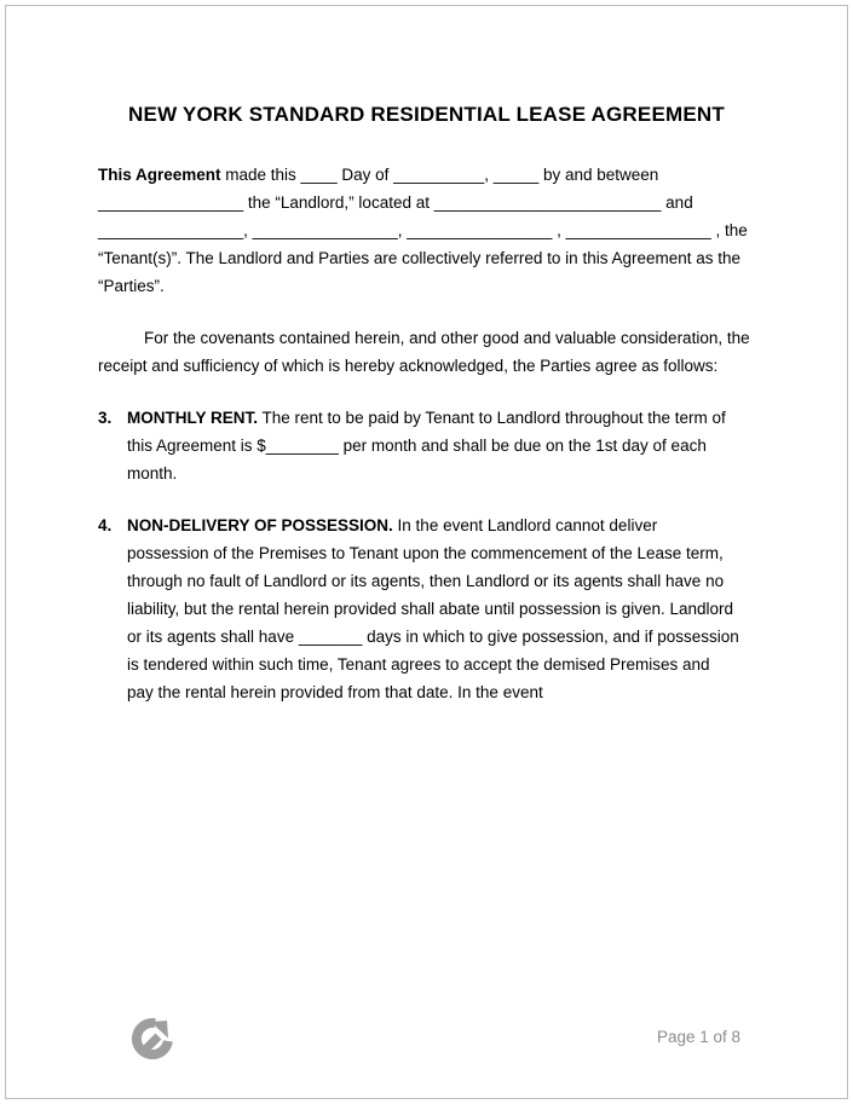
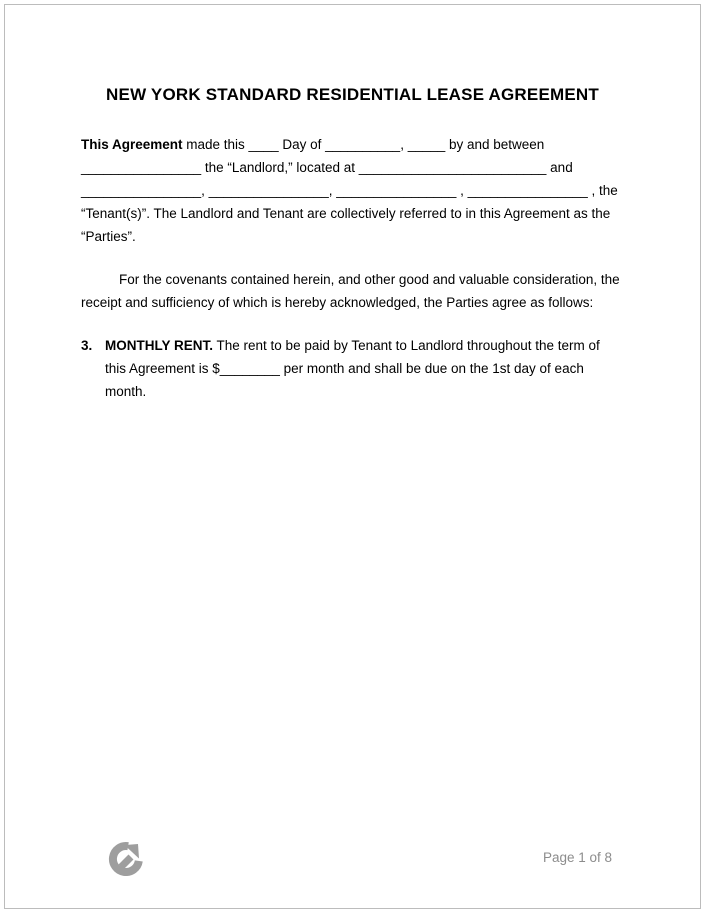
  NEW YORK STANDARD RESIDENTIAL LEASE AGREEMENT
- This Agreement made this ____ Day of __________, _____ by and between ________________ the “Landlord,” located at _________________________ and ________________, ________________, ________________ , ________________ , the “Tenant(s)”. The Landlord and Parties are collectively referred to in this Agreement as the “Parties”.
+ This Agreement made this ____ Day of __________, _____ by and between ________________ the “Landlord,” located at _________________________ and ________________, ________________, ________________ , ________________ , the “Tenant(s)”. The Landlord and Tenant are collectively referred to in this Agreement as the “Parties”.
  For the covenants contained herein, and other good and valuable consideration, the receipt and sufficiency of which is hereby acknowledged, the Parties agree as follows:
  3.
  MONTHLY RENT. The rent to be paid by Tenant to Landlord throughout the term of this Agreement is $________ per month and shall be due on the 1st day of each month.
- 4.
- NON-DELIVERY OF POSSESSION. In the event Landlord cannot deliver possession of the Premises to Tenant upon the commencement of the Lease term, through no fault of Landlord or its agents, then Landlord or its agents shall have no liability, but the rental herein provided shall abate until possession is given. Landlord or its agents shall have _______ days in which to give possession, and if possession is tendered within such time, Tenant agrees to accept the demised Premises and pay the rental herein provided from that date. In the event
  Page 1 of 8
